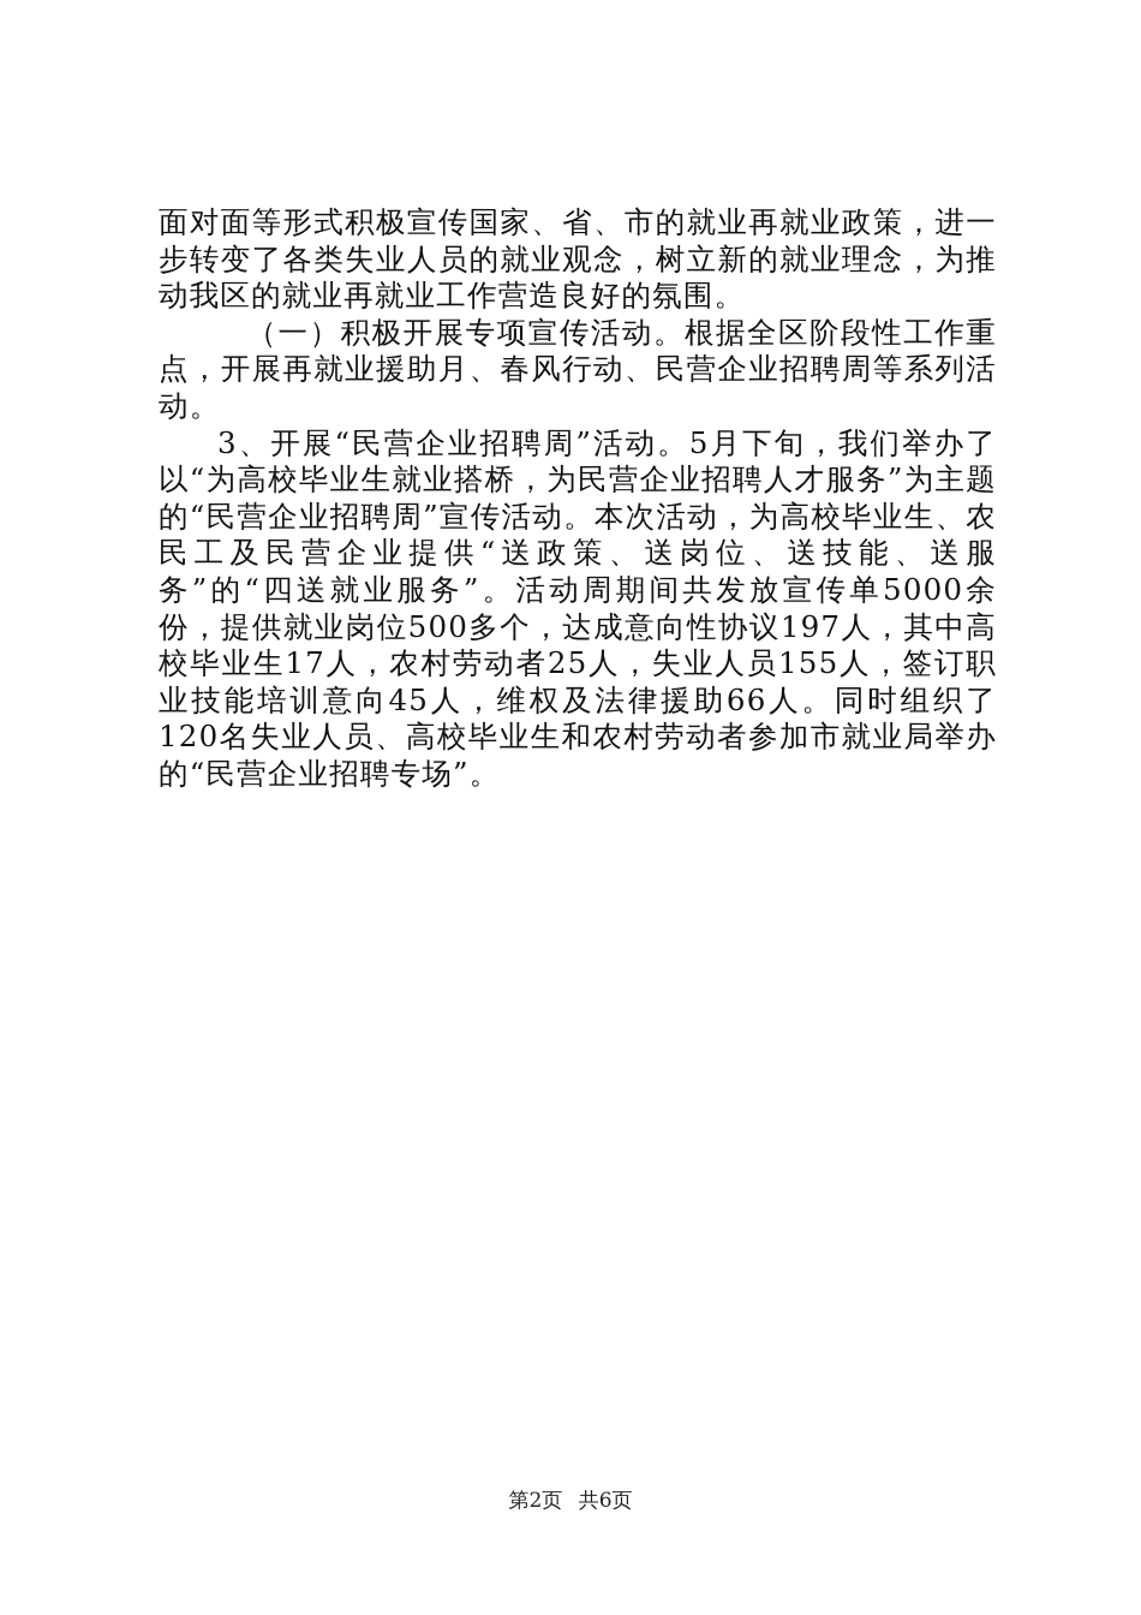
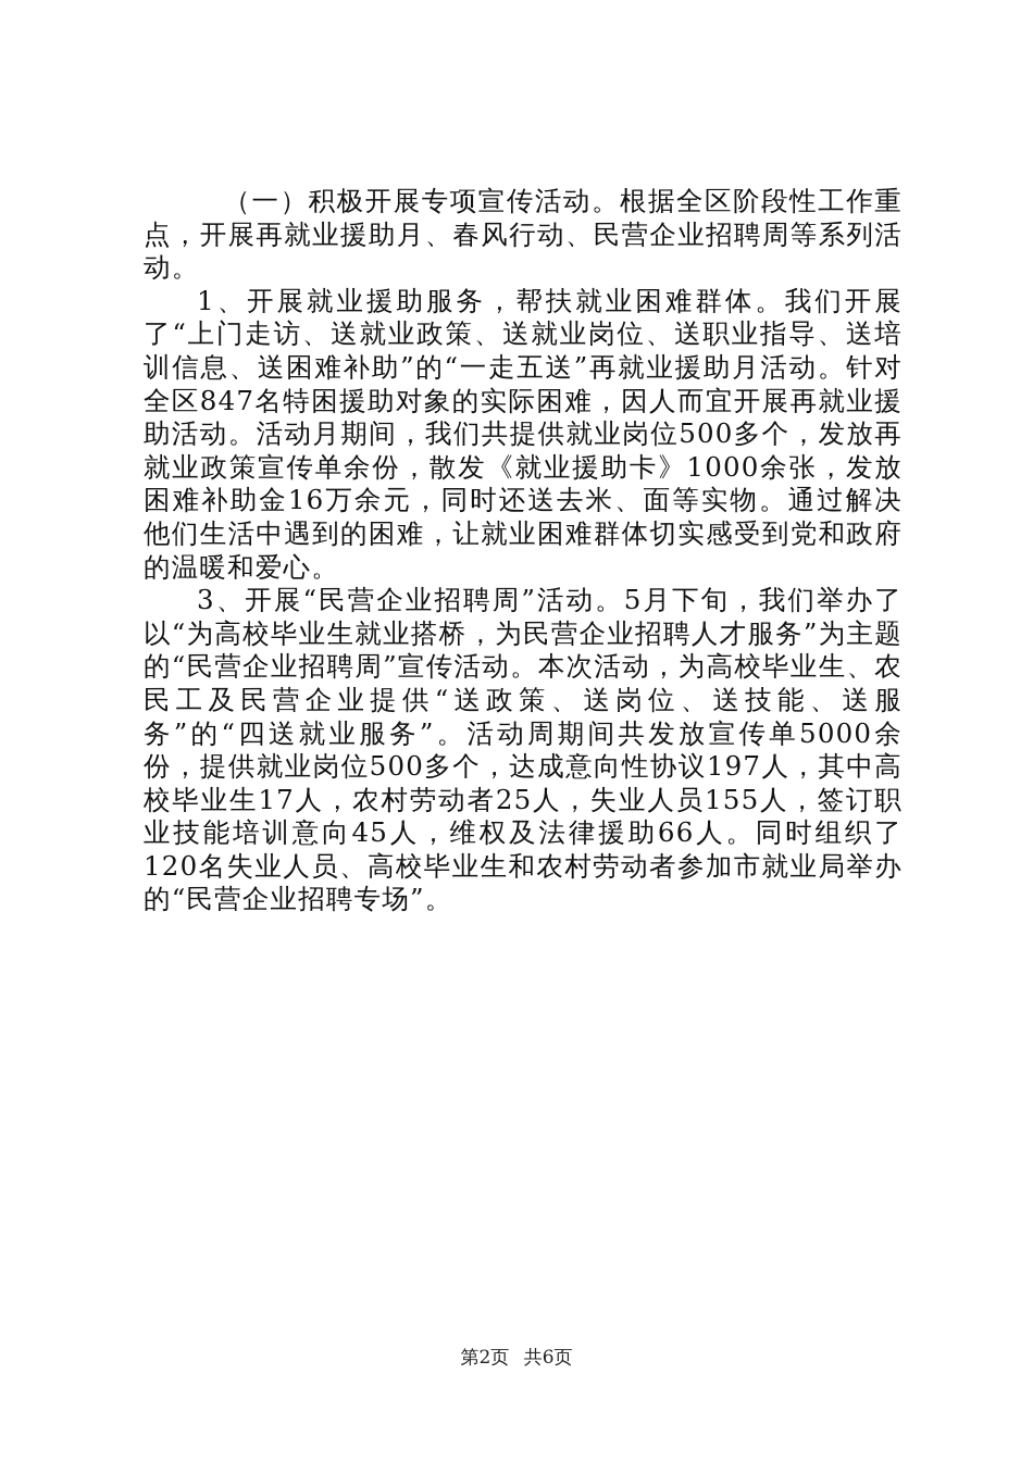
- 面对面等形式积极宣传国家、省、市的就业再就业政策，进一步转变了各类失业人员的就业观念，树立新的就业理念，为推动我区的就业再就业工作营造良好的氛围。
  （一）积极开展专项宣传活动。根据全区阶段性工作重点，开展再就业援助月、春风行动、民营企业招聘周等系列活动。
+ 1、开展就业援助服务，帮扶就业困难群体。我们开展了“上门走访、送就业政策、送就业岗位、送职业指导、送培训信息、送困难补助”的“一走五送”再就业援助月活动。针对全区847名特困援助对象的实际困难，因人而宜开展再就业援助活动。活动月期间，我们共提供就业岗位500多个，发放再就业政策宣传单余份，散发《就业援助卡》1000余张，发放困难补助金16万余元，同时还送去米、面等实物。通过解决他们生活中遇到的困难，让就业困难群体切实感受到党和政府的温暖和爱心。
  3、开展“民营企业招聘周”活动。5月下旬，我们举办了以“为高校毕业生就业搭桥，为民营企业招聘人才服务”为主题的“民营企业招聘周”宣传活动。本次活动，为高校毕业生、农民工及民营企业提供“送政策、送岗位、送技能、送服务”的“四送就业服务”。活动周期间共发放宣传单5000余份，提供就业岗位500多个，达成意向性协议197人，其中高校毕业生17人，农村劳动者25人，失业人员155人，签订职业技能培训意向45人，维权及法律援助66人。同时组织了120名失业人员、高校毕业生和农村劳动者参加市就业局举办的“民营企业招聘专场”。
  第2页 共6页
